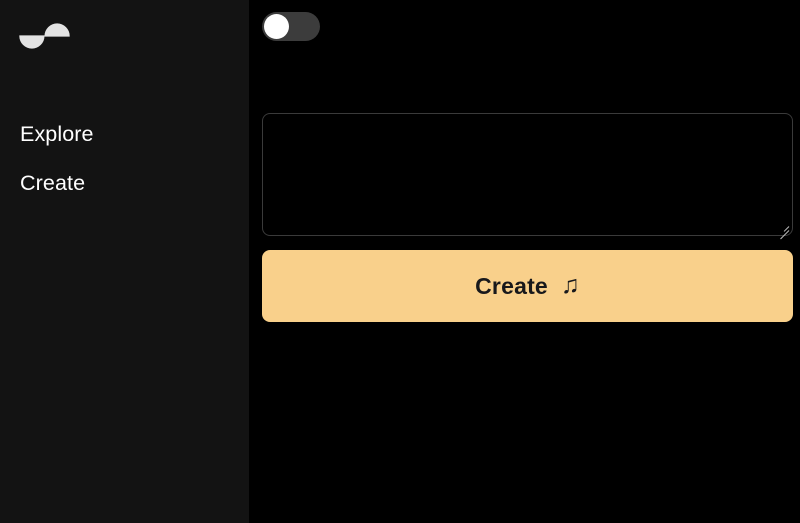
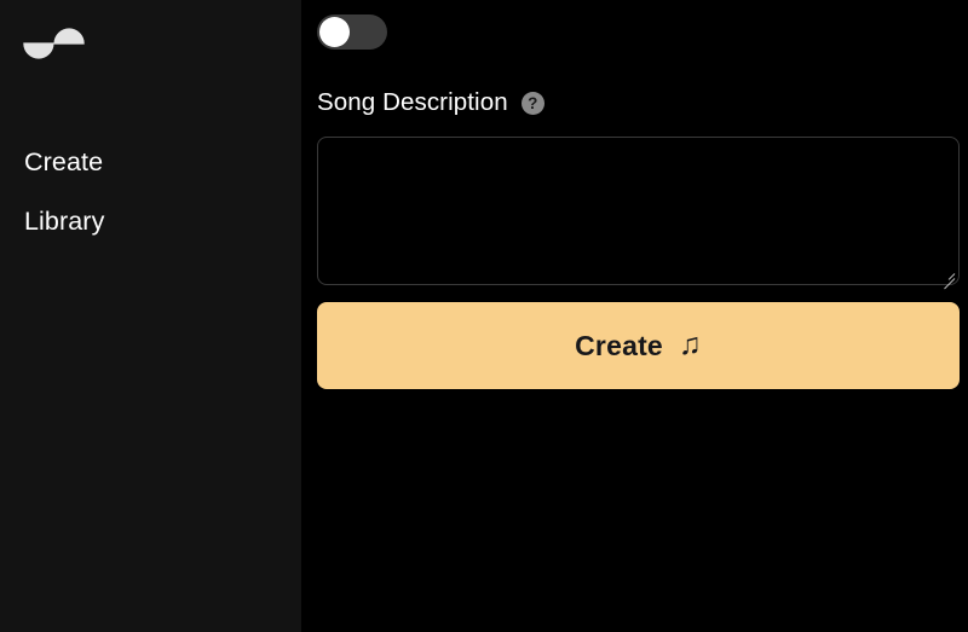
- Explore
  Create
+ Library
+ Song Description
+ ?
  Create
  ♫
